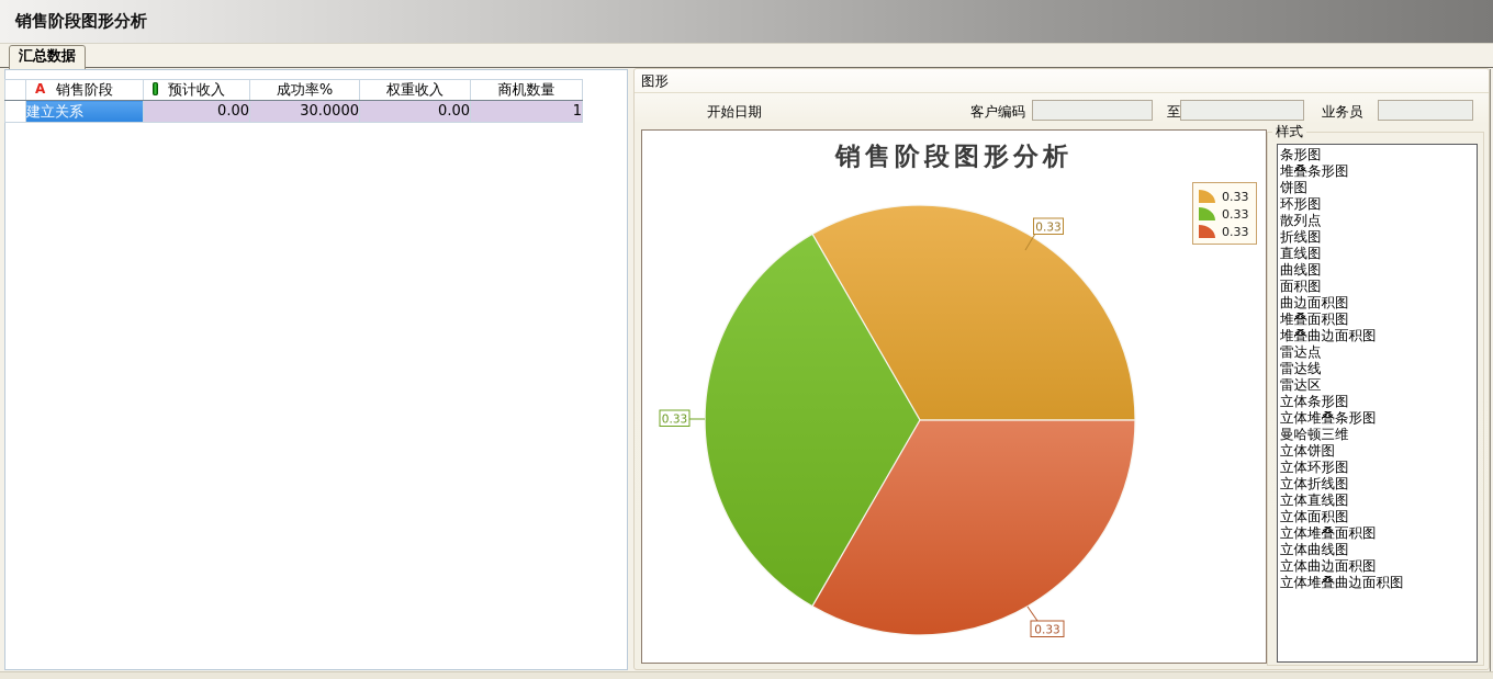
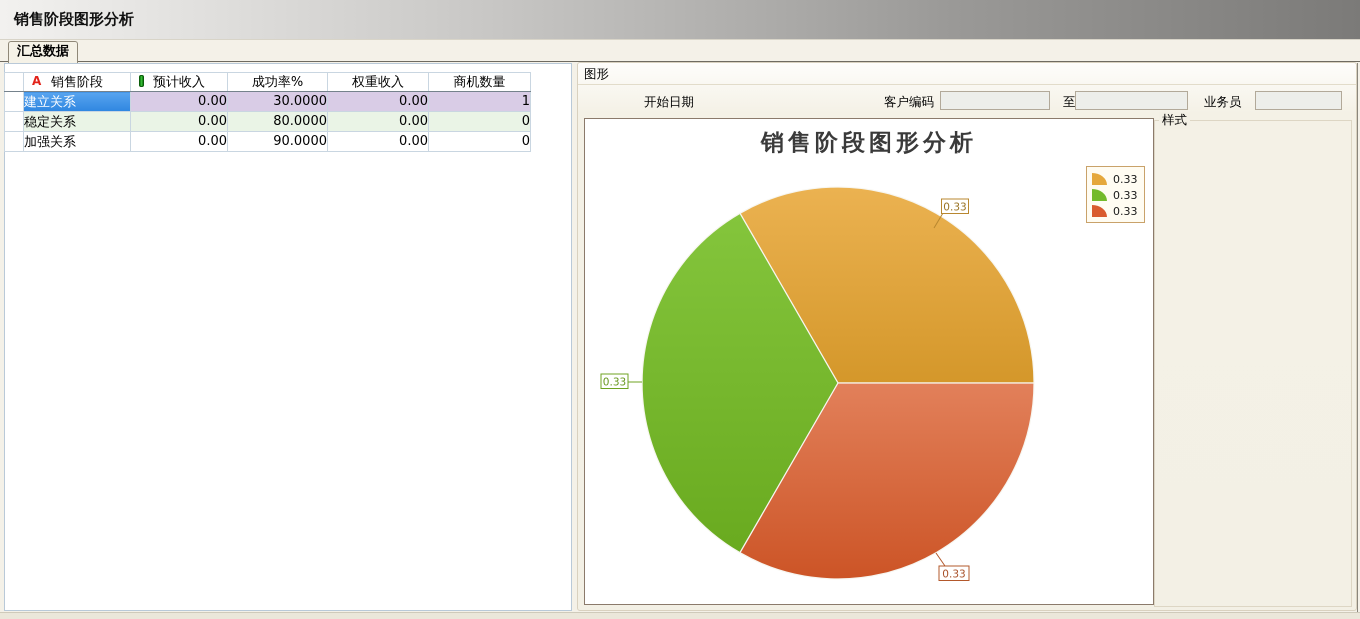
  销售阶段图形分析
  汇总数据
  	A 销售阶段	预计收入	成功率%	权重收入	商机数量
  	建立关系	0.00	30.0000	0.00	1
+ 	稳定关系	0.00	80.0000	0.00	0
+ 	加强关系	0.00	90.0000	0.00	0
  图形
  开始日期
  客户编码
  至
  业务员
  销售阶段图形分析
  0.33
  0.33
  0.33
  0.33
  0.33
  0.33
  样式
- 条形图
- 堆叠条形图
- 饼图
- 环形图
- 散列点
- 折线图
- 直线图
- 曲线图
- 面积图
- 曲边面积图
- 堆叠面积图
- 堆叠曲边面积图
- 雷达点
- 雷达线
- 雷达区
- 立体条形图
- 立体堆叠条形图
- 曼哈顿三维
- 立体饼图
- 立体环形图
- 立体折线图
- 立体直线图
- 立体面积图
- 立体堆叠面积图
- 立体曲线图
- 立体曲边面积图
- 立体堆叠曲边面积图
